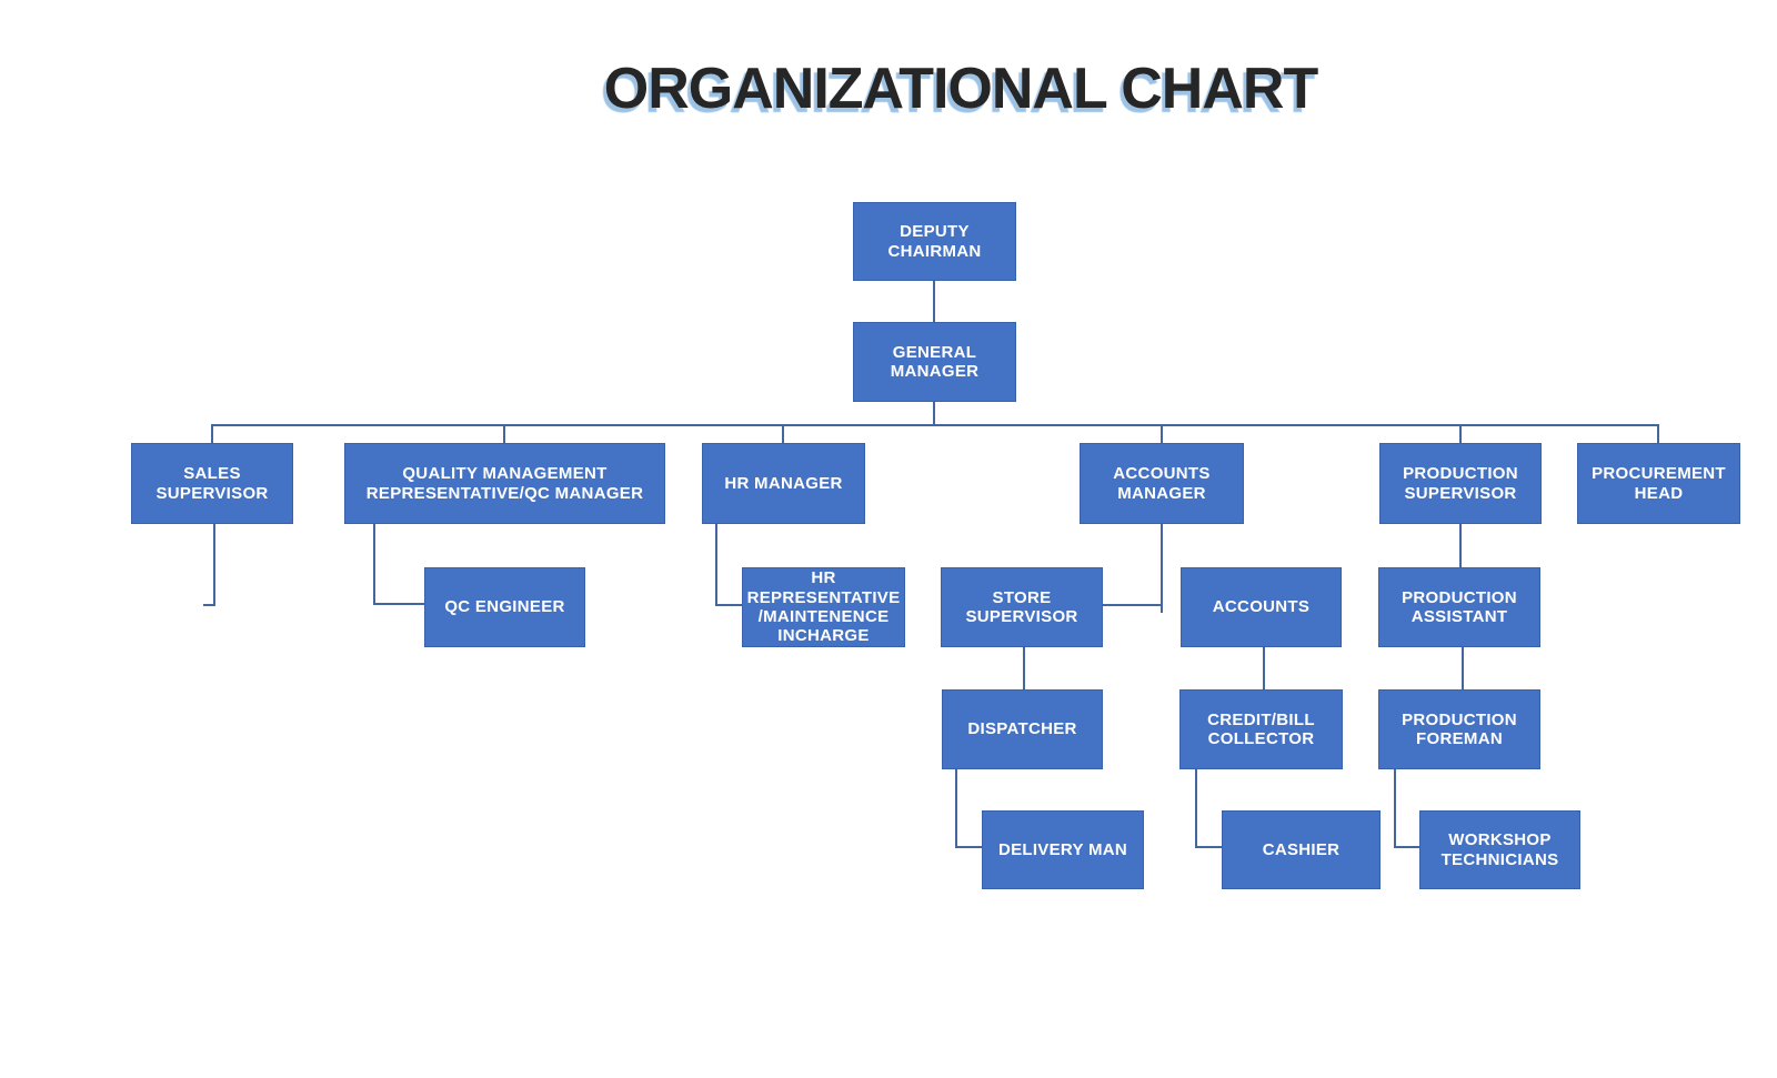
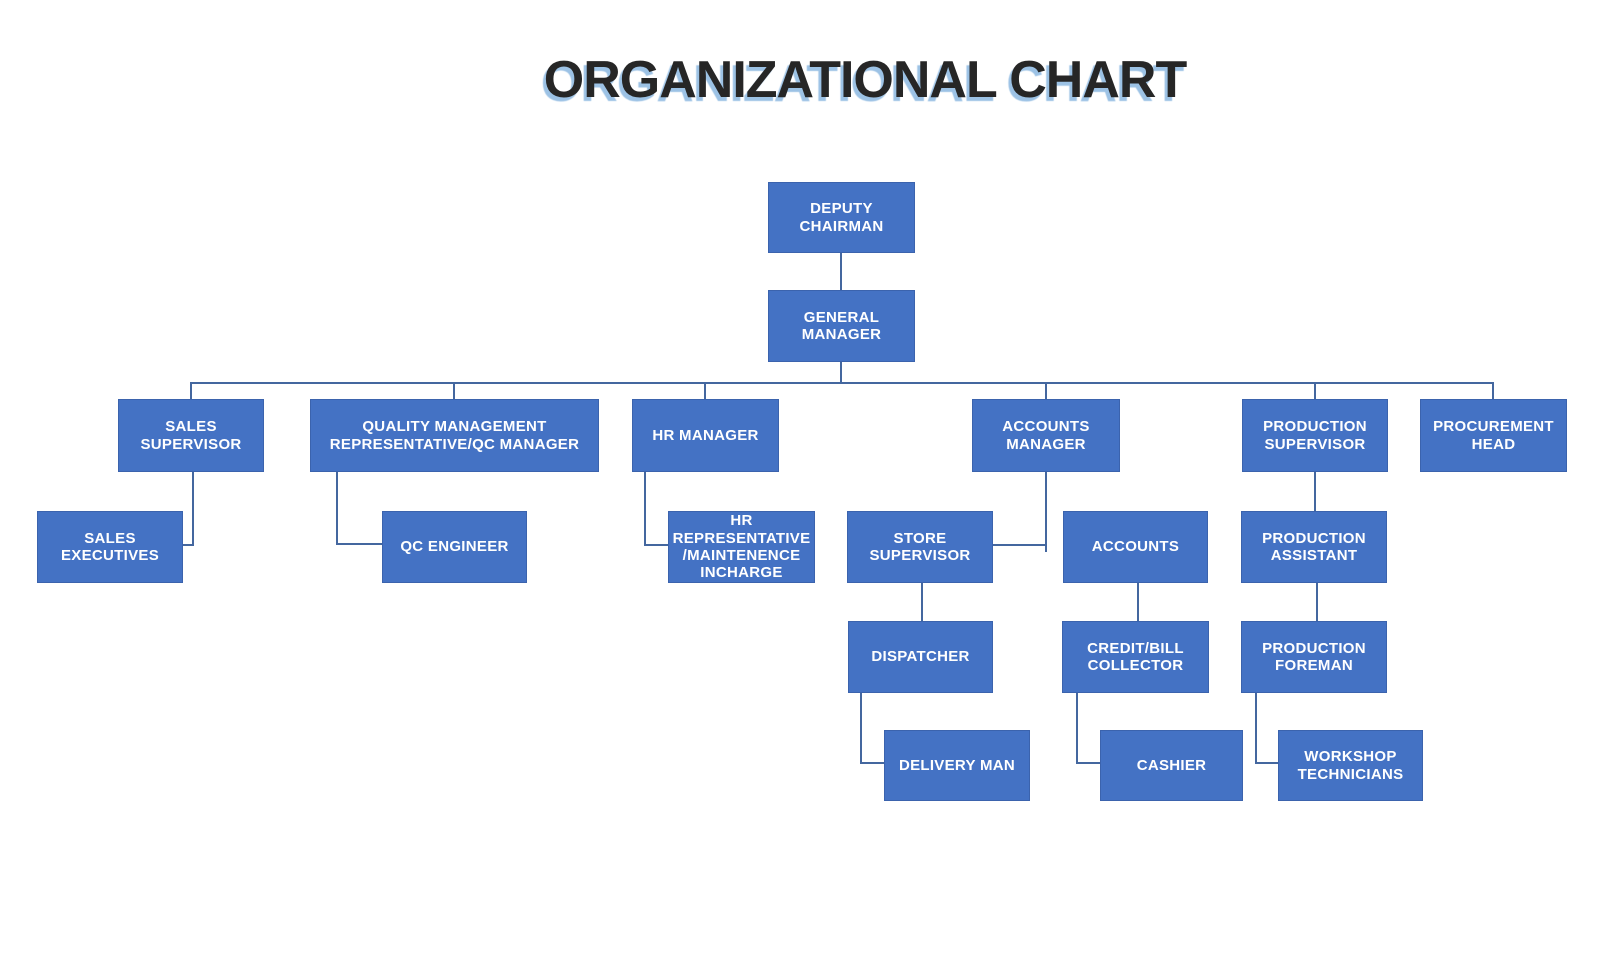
  ORGANIZATIONAL CHART
  DEPUTY CHAIRMAN
  GENERAL MANAGER
  SALES SUPERVISOR
  QUALITY MANAGEMENT REPRESENTATIVE/QC MANAGER
  HR MANAGER
  ACCOUNTS MANAGER
  PRODUCTION SUPERVISOR
  PROCUREMENT HEAD
+ SALES EXECUTIVES
  QC ENGINEER
  HR REPRESENTATIVE /MAINTENENCE INCHARGE
  STORE SUPERVISOR
  ACCOUNTS
  PRODUCTION ASSISTANT
  DISPATCHER
  CREDIT/BILL COLLECTOR
  PRODUCTION FOREMAN
  DELIVERY MAN
  CASHIER
  WORKSHOP TECHNICIANS
